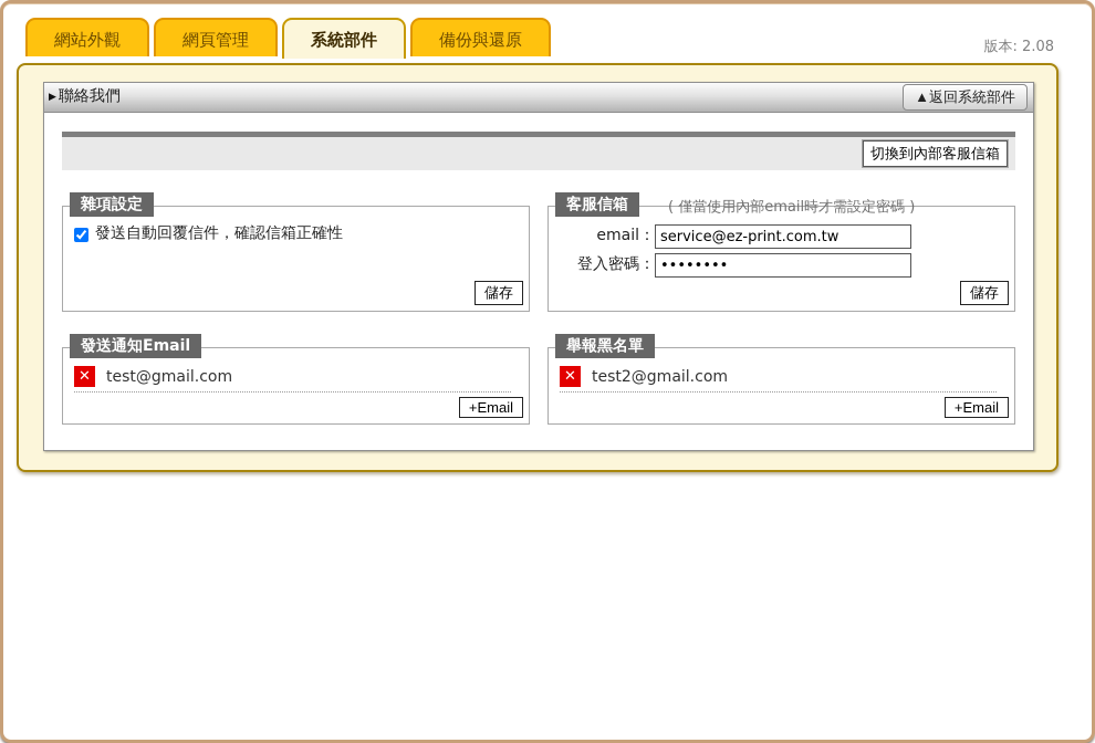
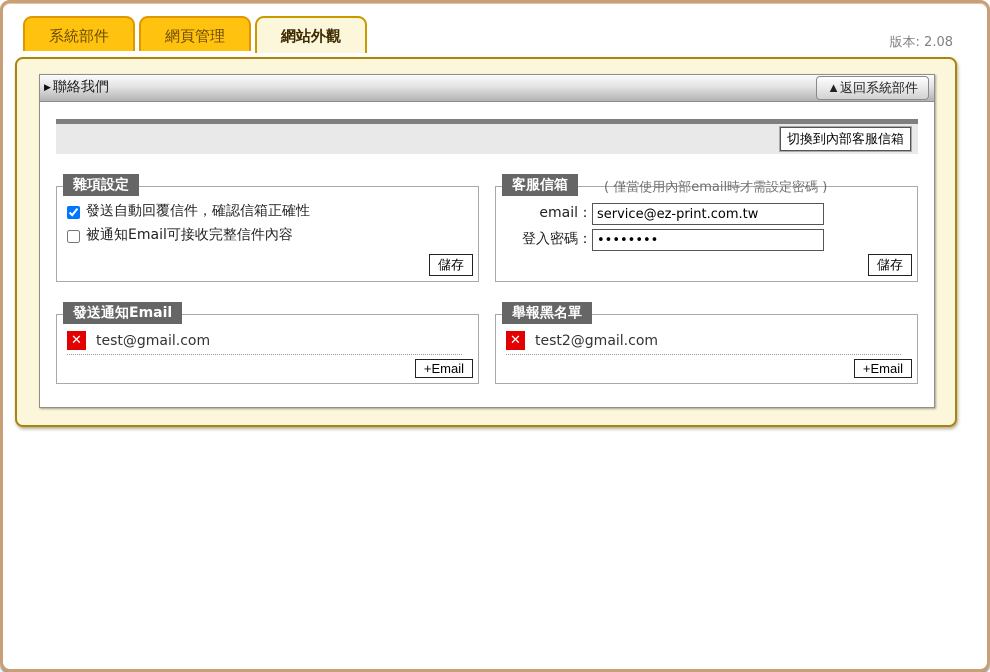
  版本: 2.08
- 網站外觀
+ 系統部件
  網頁管理
- 系統部件
+ 網站外觀
- 備份與還原
  ▶
  聯絡我們
  ▲返回系統部件
  切換到內部客服信箱
  雜項設定
  發送自動回覆信件，確認信箱正確性
+ 被通知Email可接收完整信件內容
  儲存
  客服信箱
  ( 僅當使用內部email時才需設定密碼 )
  email：
  service@ez-print.com.tw
  登入密碼：
  ••••••••
  儲存
  發送通知Email
  ✕
  test@gmail.com
  +Email
  舉報黑名單
  ✕
  test2@gmail.com
  +Email
